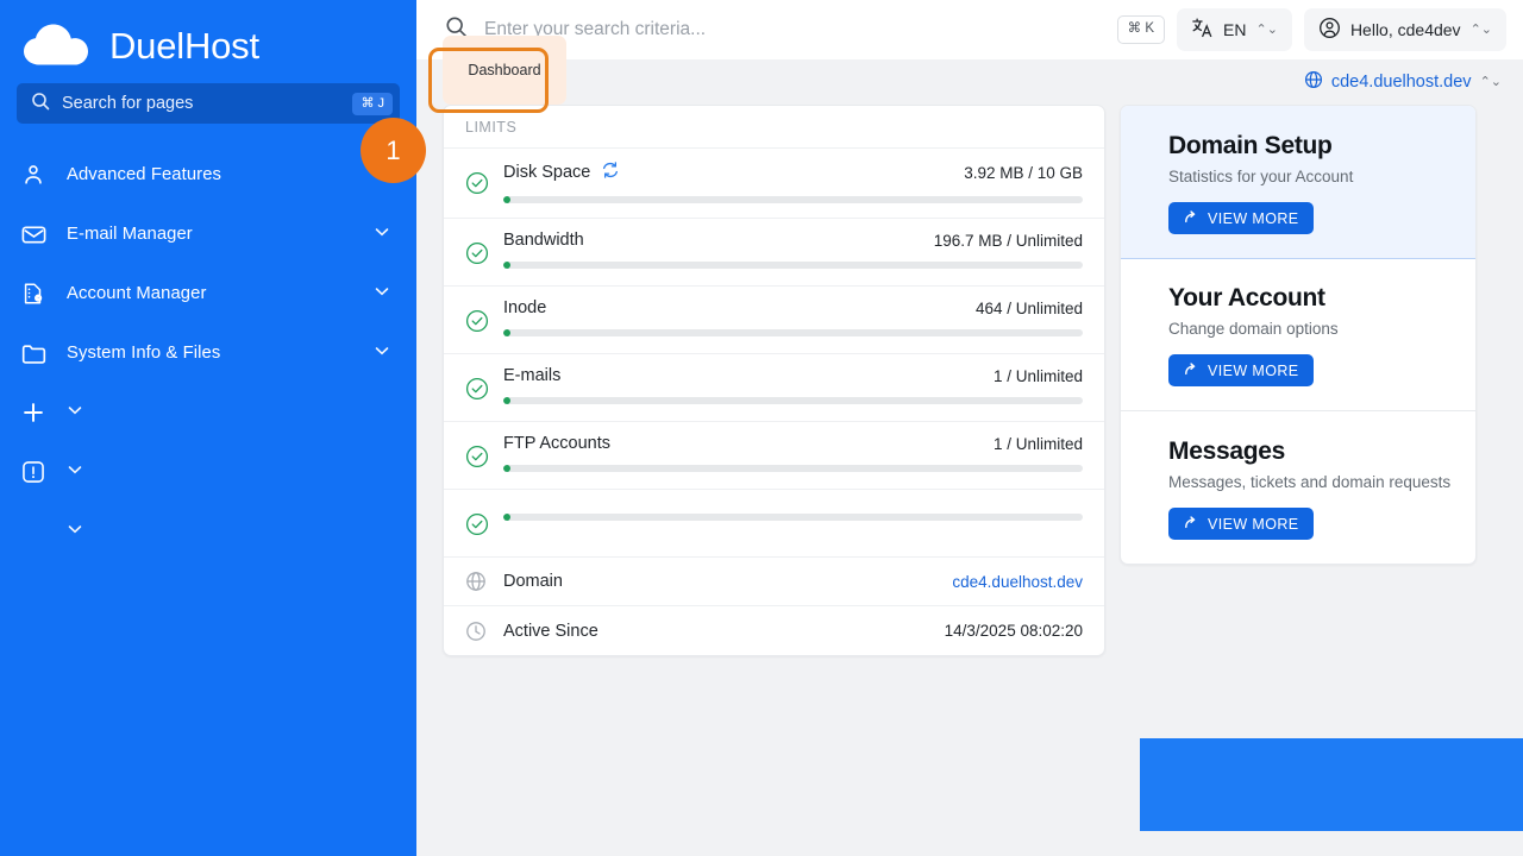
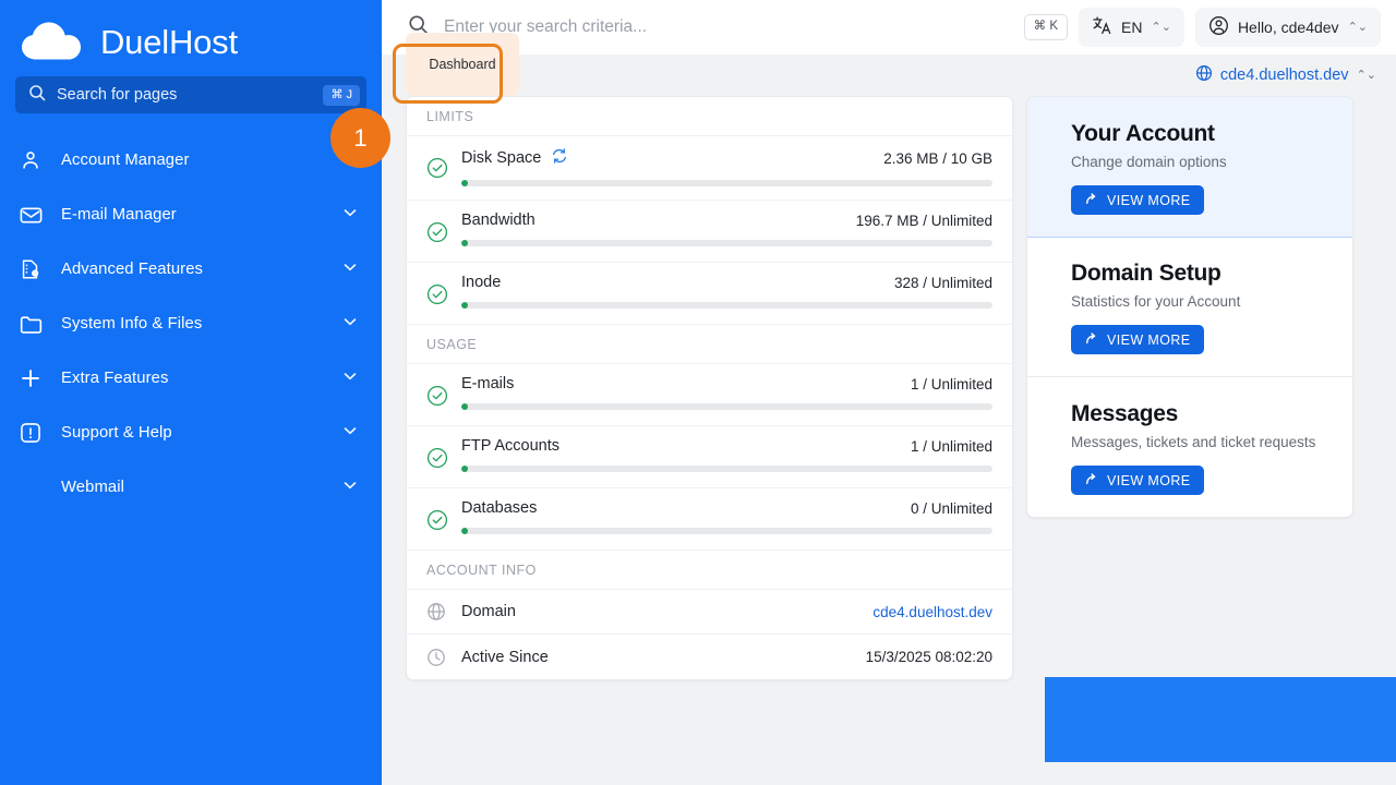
  DuelHost
  Search for pages
  ⌘ J
- Advanced Features
+ Account Manager
  E-mail Manager
- Account Manager
+ Advanced Features
  System Info & Files
+ Extra Features
+ Support & Help
+ Webmail
  Enter your search criteria...
  ⌘ K
  EN
  ⌃⌄
  Hello, cde4dev
  ⌃⌄
  Dashboard
  cde4.duelhost.dev
  ⌃⌄
  LIMITS
  Disk Space
- 3.92 MB / 10 GB
+ 2.36 MB / 10 GB
  Bandwidth
  196.7 MB / Unlimited
  Inode
- 464 / Unlimited
+ 328 / Unlimited
+ USAGE
  E-mails
  1 / Unlimited
  FTP Accounts
  1 / Unlimited
+ Databases
+ 0 / Unlimited
+ ACCOUNT INFO
  Domain
  cde4.duelhost.dev
  Active Since
- 14/3/2025 08:02:20
+ 15/3/2025 08:02:20
- Domain Setup
+ Your Account
- Statistics for your Account
+ Change domain options
  VIEW MORE
- Your Account
+ Domain Setup
- Change domain options
+ Statistics for your Account
  VIEW MORE
  Messages
- Messages, tickets and domain requests
+ Messages, tickets and ticket requests
  VIEW MORE
  1
